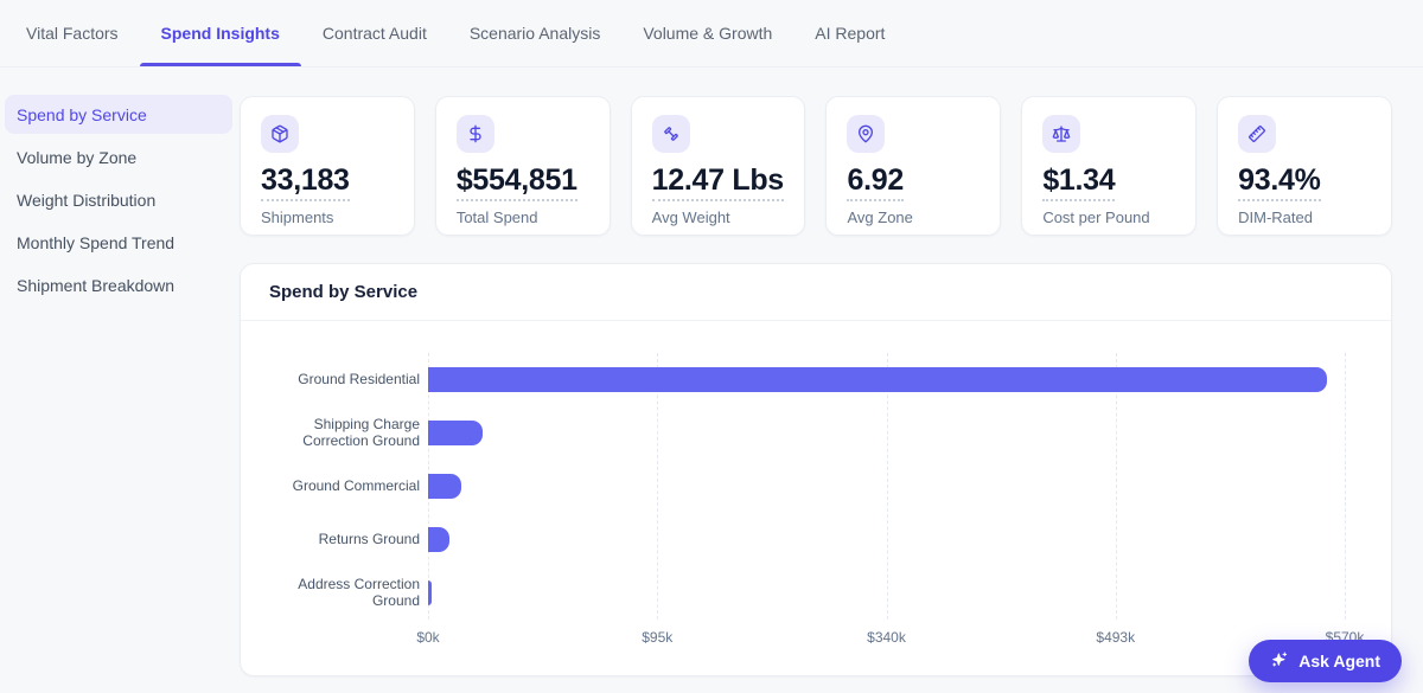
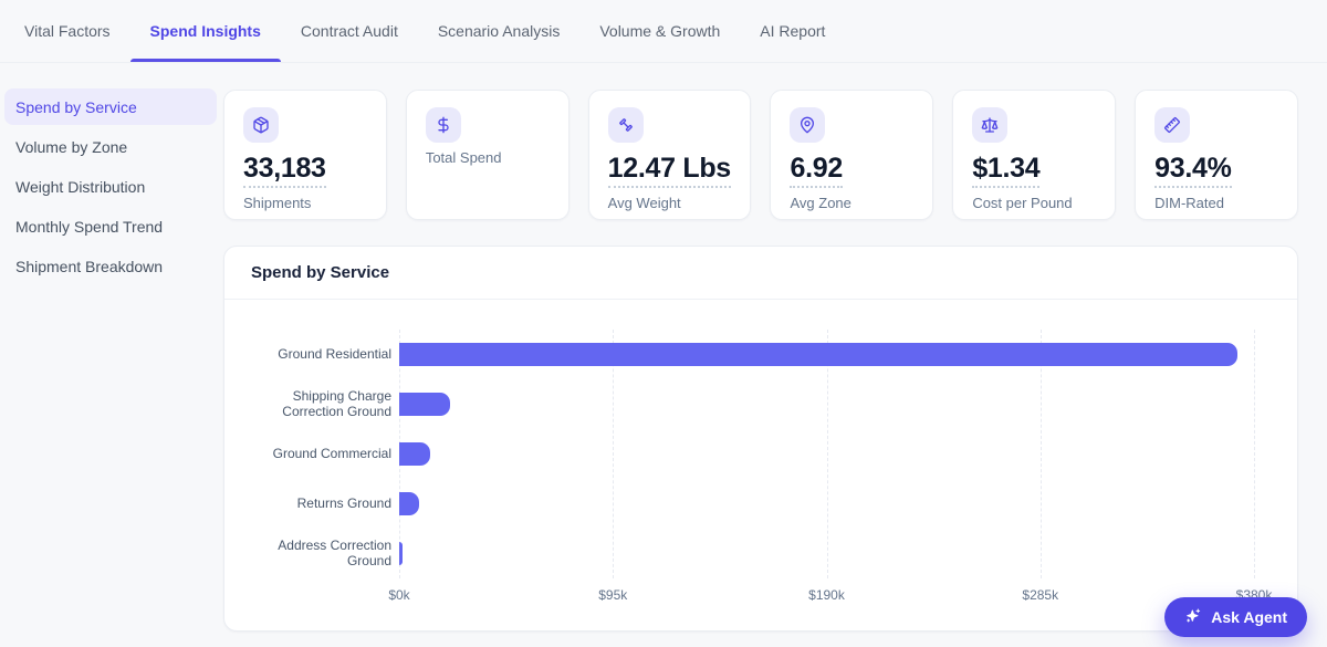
  Vital Factors
  Spend Insights
  Contract Audit
  Scenario Analysis
  Volume & Growth
  AI Report
  Spend by Service
  Volume by Zone
  Weight Distribution
  Monthly Spend Trend
  Shipment Breakdown
  33,183
  Shipments
- $554,851
  Total Spend
  12.47 Lbs
  Avg Weight
  6.92
  Avg Zone
  $1.34
  Cost per Pound
  93.4%
  DIM-Rated
  Spend by Service
  Ground Residential
  Shipping Charge Correction Ground
  Ground Commercial
  Returns Ground
  Address Correction Ground
  $0k
  $95k
- $340k
+ $190k
- $493k
+ $285k
- $570k
+ $380k
  Ask Agent
